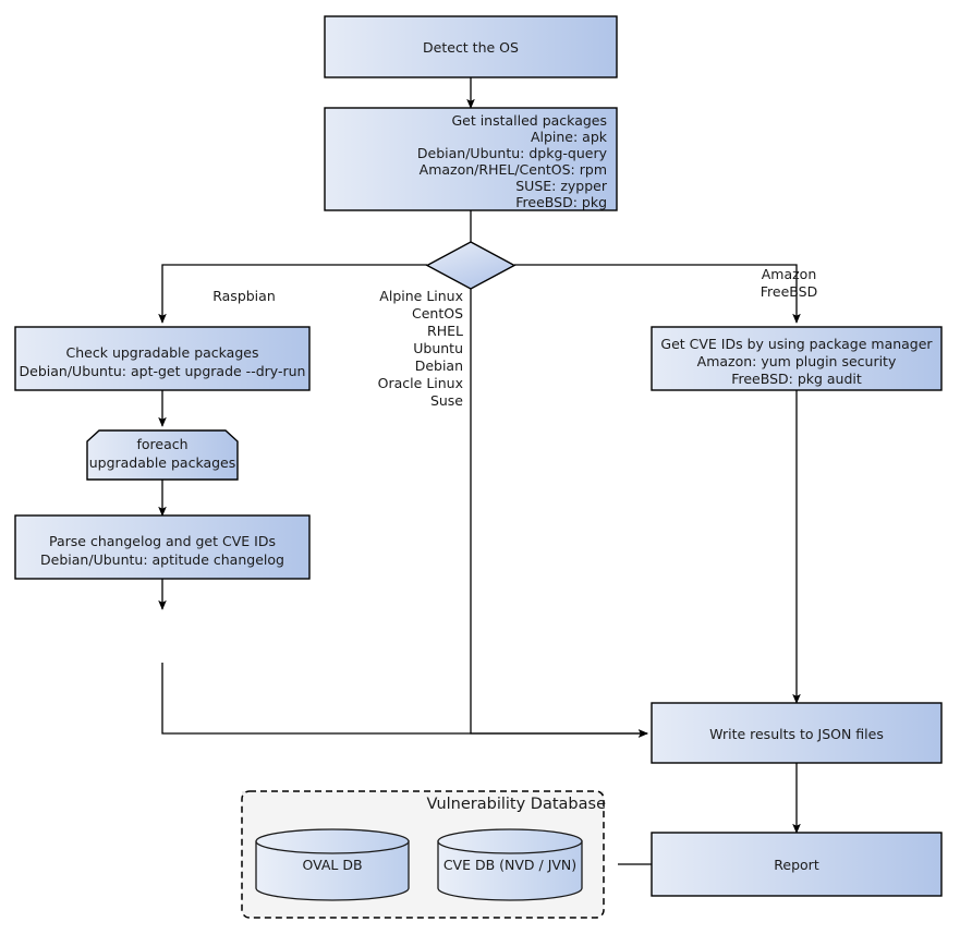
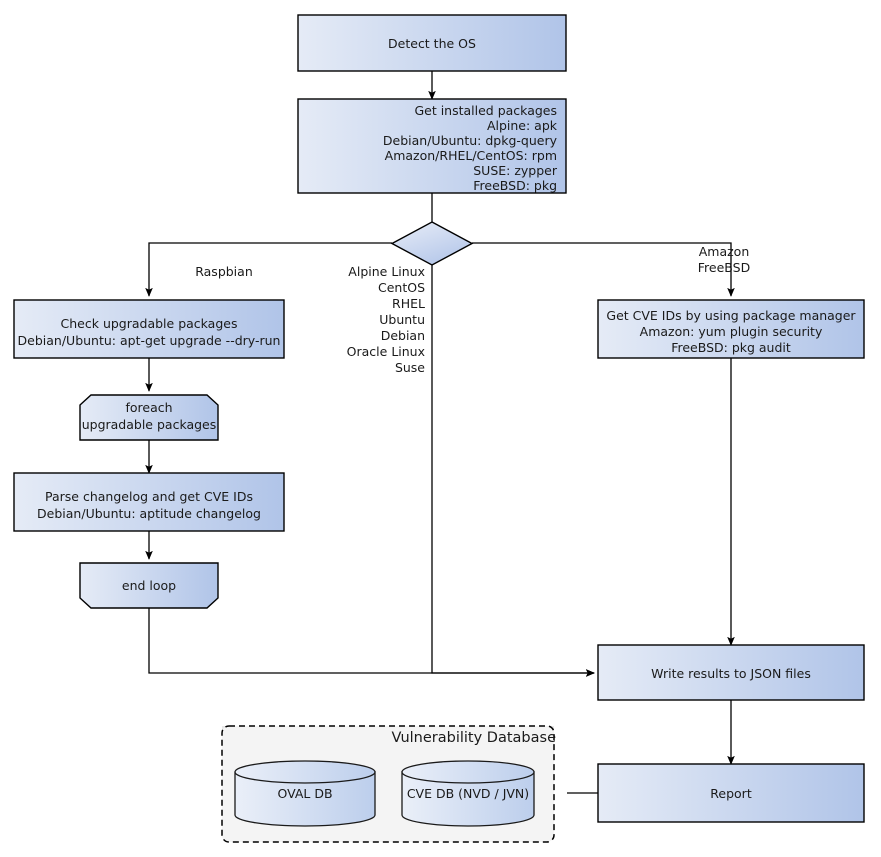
  Detect the OS
  Get installed packages
  Alpine: apk
  Debian/Ubuntu: dpkg-query
  Amazon/RHEL/CentOS: rpm
  SUSE: zypper
  FreeBSD: pkg
  Raspbian
  Alpine Linux
  CentOS
  RHEL
  Ubuntu
  Debian
  Oracle Linux
  Suse
  Amazon
  FreeBSD
  Check upgradable packages
  Debian/Ubuntu: apt-get upgrade --dry-run
  foreach
  upgradable packages
  Parse changelog and get CVE IDs
  Debian/Ubuntu: aptitude changelog
+ end loop
  Get CVE IDs by using package manager
  Amazon: yum plugin security
  FreeBSD: pkg audit
  Write results to JSON files
  Report
  Vulnerability Database
  OVAL DB
  CVE DB (NVD / JVN)
